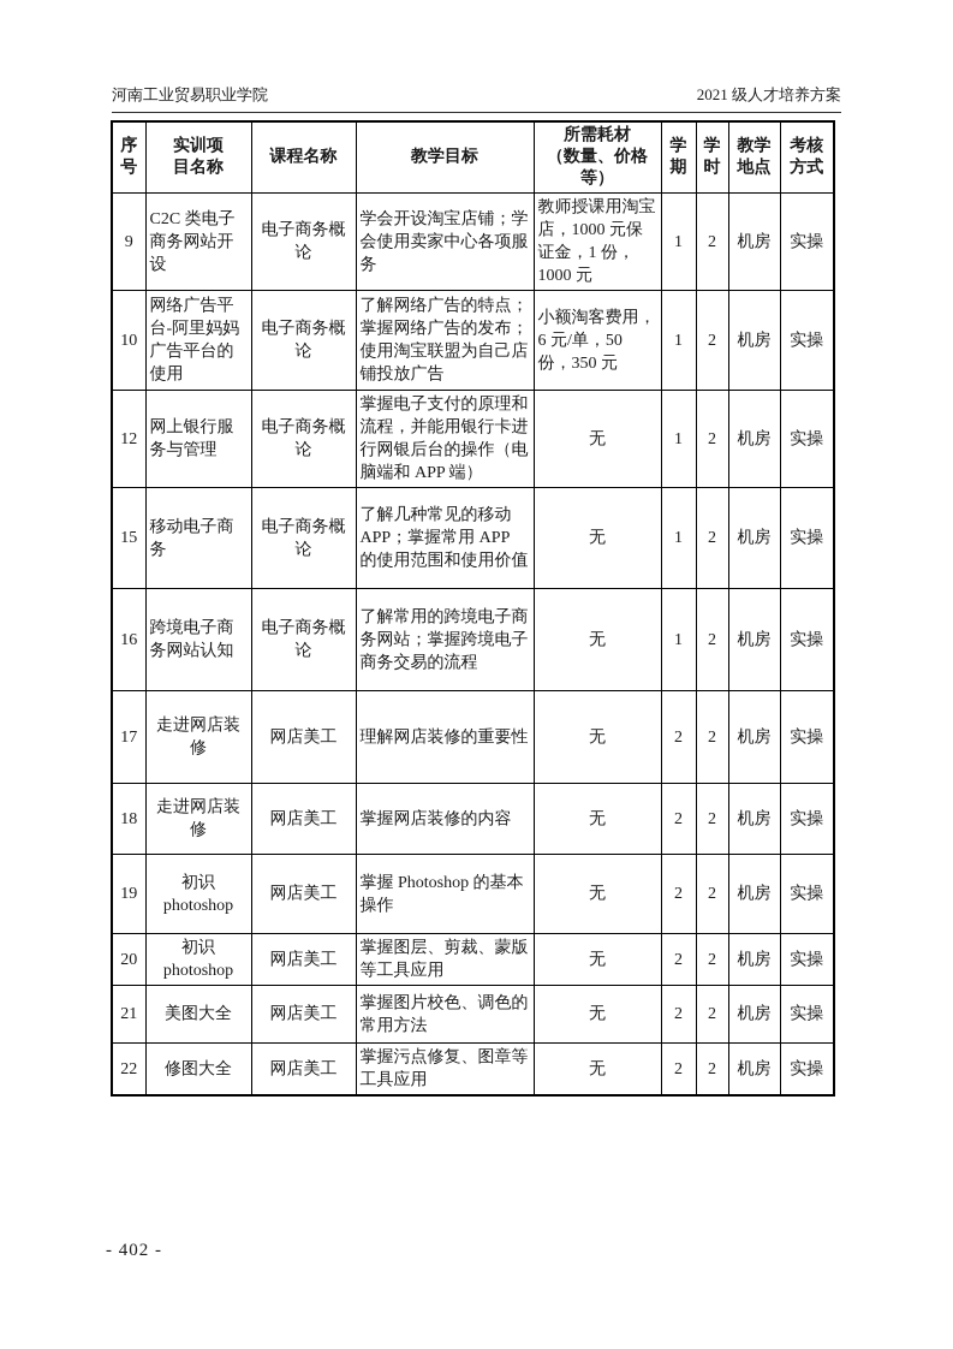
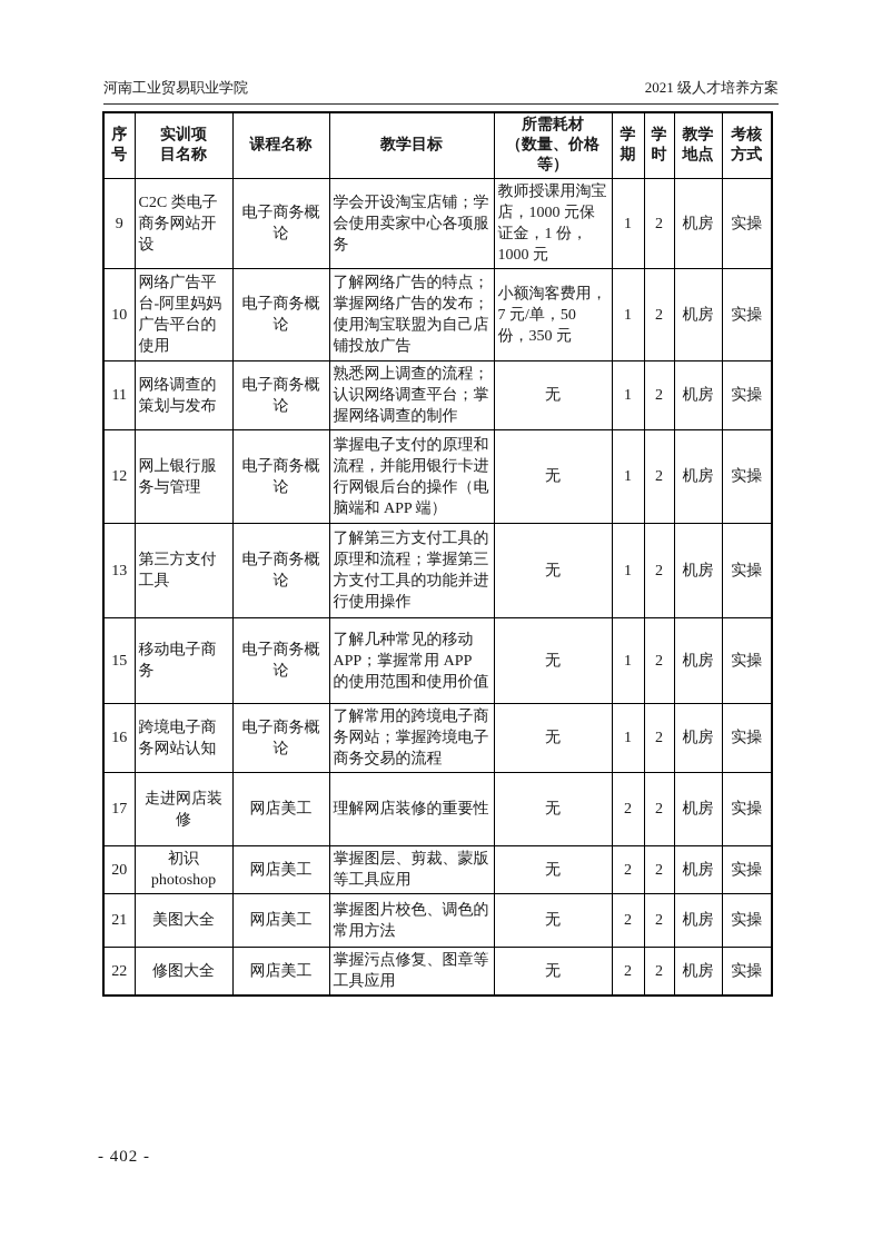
  河南工业贸易职业学院
  2021 级人才培养方案
  序 号	实训项 目名称	课程名称	教学目标	所需耗材 （数量、价格等）	学 期	学 时	教学 地点	考核 方式
  9	C2C 类电子商务网站开设	电子商务概论	学会开设淘宝店铺；学会使用卖家中心各项服务	教师授课用淘宝店，1000 元保证金，1 份，1000 元	1	2	机房	实操
- 10	网络广告平台-阿里妈妈广告平台的使用	电子商务概论	了解网络广告的特点；掌握网络广告的发布；使用淘宝联盟为自己店铺投放广告	小额淘客费用，6 元/单，50 份，350 元	1	2	机房	实操
+ 10	网络广告平台-阿里妈妈广告平台的使用	电子商务概论	了解网络广告的特点；掌握网络广告的发布；使用淘宝联盟为自己店铺投放广告	小额淘客费用，7 元/单，50 份，350 元	1	2	机房	实操
+ 11	网络调查的策划与发布	电子商务概论	熟悉网上调查的流程；认识网络调查平台；掌握网络调查的制作	无	1	2	机房	实操
  12	网上银行服务与管理	电子商务概论	掌握电子支付的原理和流程，并能用银行卡进行网银后台的操作（电脑端和 APP 端）	无	1	2	机房	实操
+ 13	第三方支付工具	电子商务概论	了解第三方支付工具的原理和流程；掌握第三方支付工具的功能并进行使用操作	无	1	2	机房	实操
  15	移动电子商务	电子商务概论	了解几种常见的移动APP；掌握常用 APP 的使用范围和使用价值	无	1	2	机房	实操
  16	跨境电子商务网站认知	电子商务概论	了解常用的跨境电子商务网站；掌握跨境电子商务交易的流程	无	1	2	机房	实操
  17	走进网店装修	网店美工	理解网店装修的重要性	无	2	2	机房	实操
- 18	走进网店装修	网店美工	掌握网店装修的内容	无	2	2	机房	实操
- 19	初识 photoshop	网店美工	掌握 Photoshop 的基本操作	无	2	2	机房	实操
  20	初识 photoshop	网店美工	掌握图层、剪裁、蒙版等工具应用	无	2	2	机房	实操
  21	美图大全	网店美工	掌握图片校色、调色的常用方法	无	2	2	机房	实操
  22	修图大全	网店美工	掌握污点修复、图章等工具应用	无	2	2	机房	实操
  - 402 -
